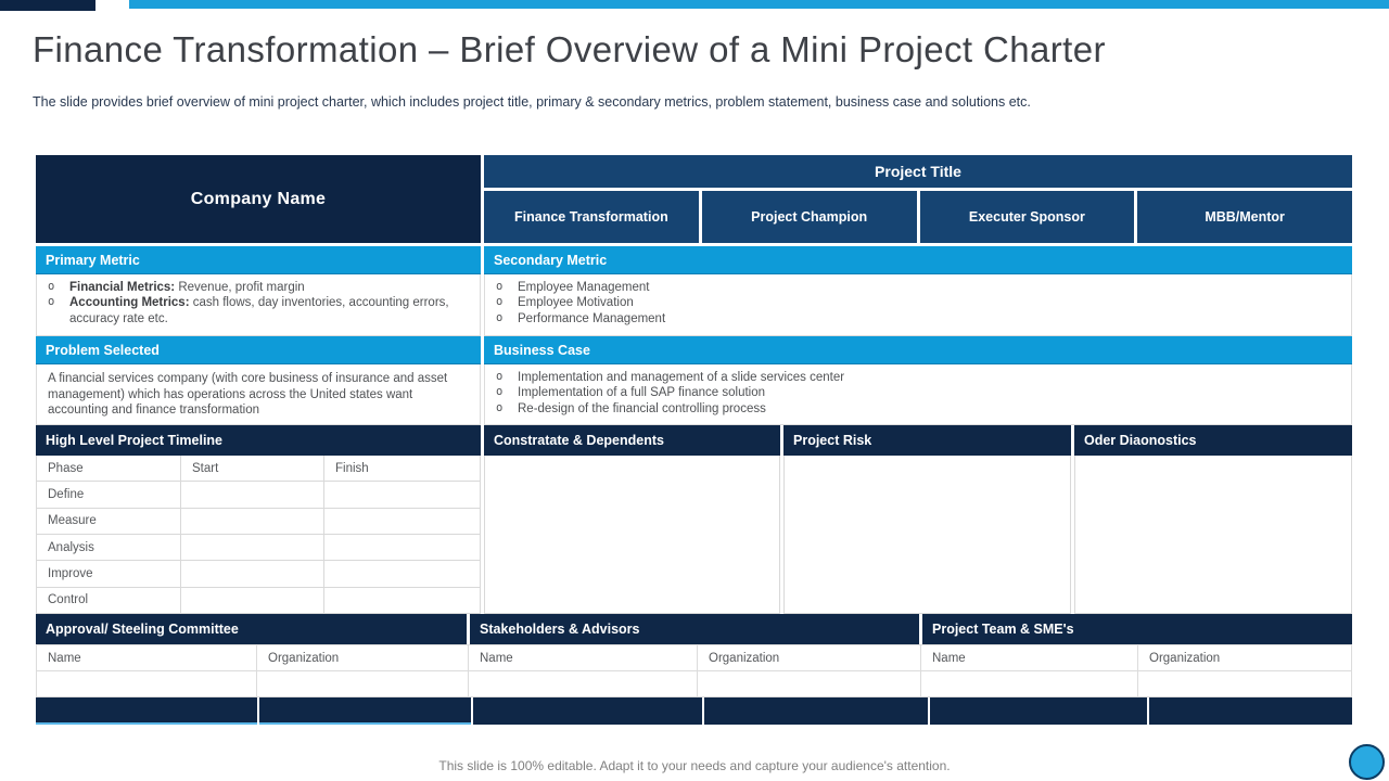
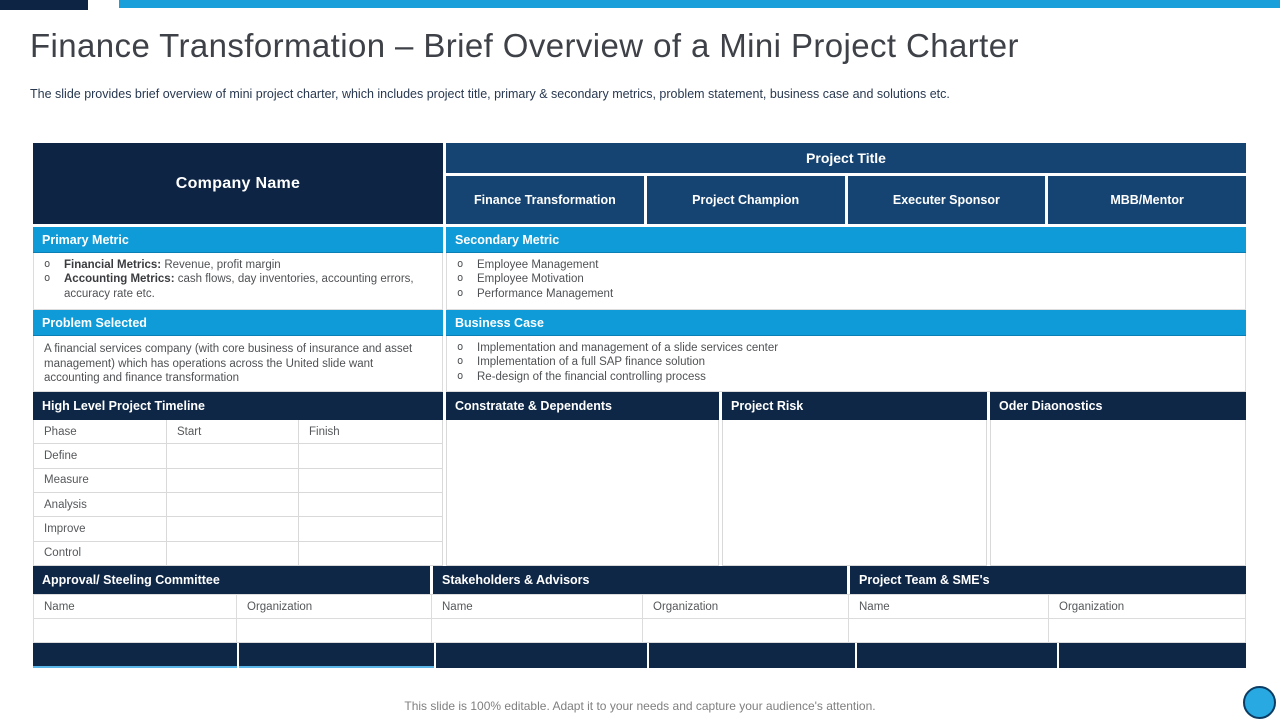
  Finance Transformation – Brief Overview of a Mini Project Charter
  The slide provides brief overview of mini project charter, which includes project title, primary & secondary metrics, problem statement, business case and solutions etc.
  Company Name
  Project Title
  Finance Transformation
  Project Champion
  Executer Sponsor
  MBB/Mentor
  Primary Metric
  Secondary Metric
  o
  Financial Metrics: Revenue, profit margin
  o
  Accounting Metrics: cash flows, day inventories, accounting errors, accuracy rate etc.
  o
  Employee Management
  o
  Employee Motivation
  o
  Performance Management
  Problem Selected
  Business Case
- A financial services company (with core business of insurance and asset management) which has operations across the United states want accounting and finance transformation
+ A financial services company (with core business of insurance and asset management) which has operations across the United slide want accounting and finance transformation
  o
  Implementation and management of a slide services center
  o
  Implementation of a full SAP finance solution
  o
  Re-design of the financial controlling process
  High Level Project Timeline
  Constratate & Dependents
  Project Risk
  Oder Diaonostics
  Phase
  Start
  Finish
  Define
  Measure
  Analysis
  Improve
  Control
  Approval/ Steeling Committee
  Stakeholders & Advisors
  Project Team & SME's
  Name
  Organization
  Name
  Organization
  Name
  Organization
  This slide is 100% editable. Adapt it to your needs and capture your audience's attention.
